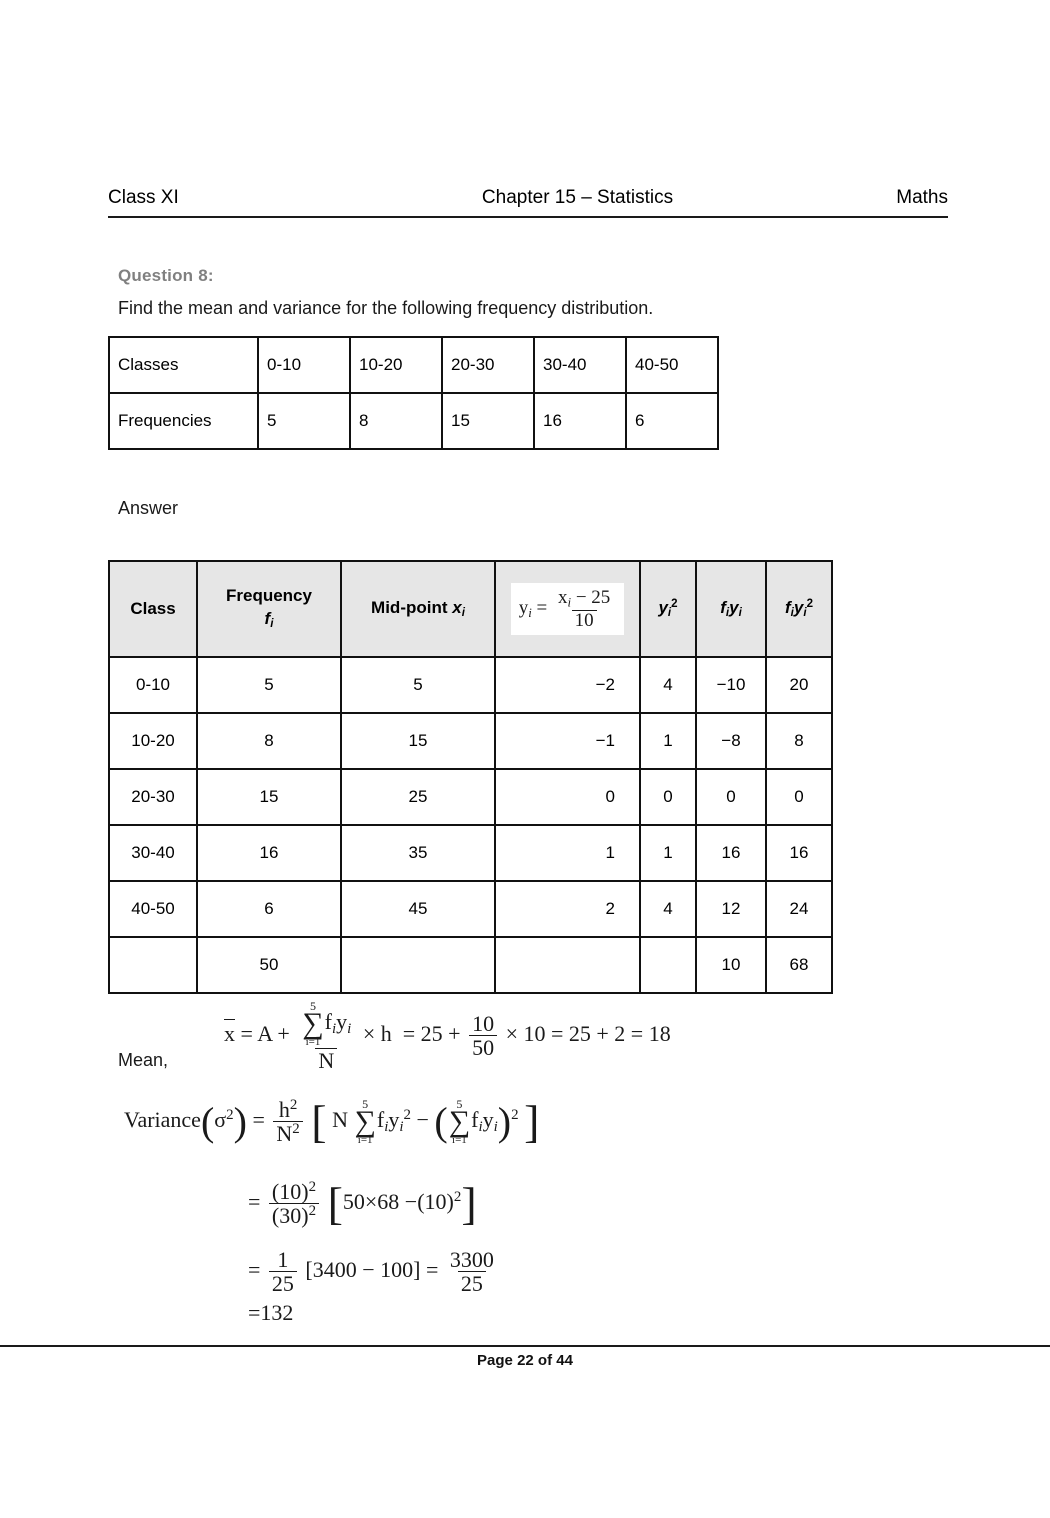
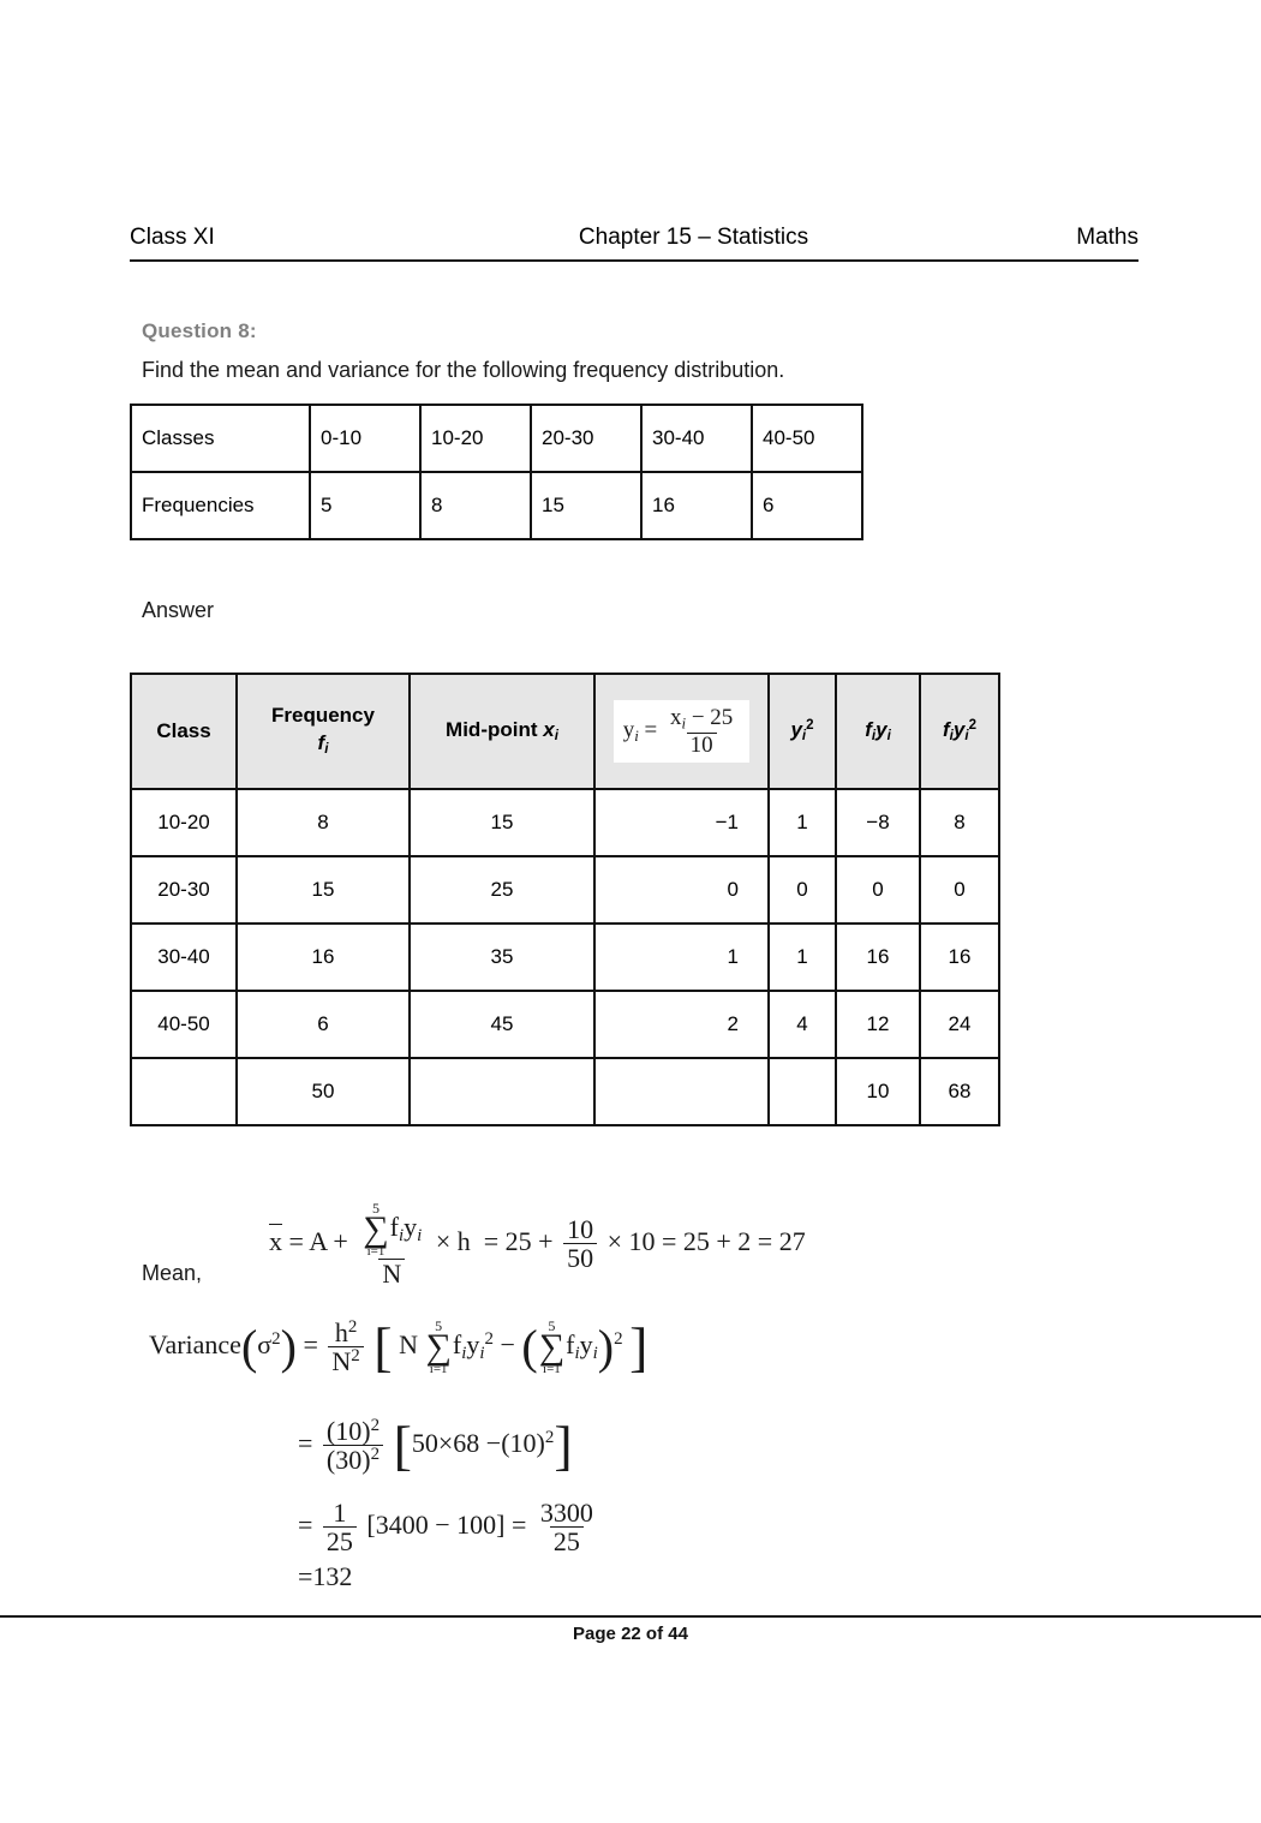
  Class XI
  Chapter 15 – Statistics
  Maths
  Question 8:
  Find the mean and variance for the following frequency distribution.
  Classes	0-10	10-20	20-30	30-40	40-50
  Frequencies	5	8	15	16	6
  Answer
  Class	Frequency fi	Mid-point xi	yi = xi − 25 10	yi2	fiyi	fiyi2
- 0-10	5	5	−2	4	−10	20
  10-20	8	15	−1	1	−8	8
  20-30	15	25	0	0	0	0
  30-40	16	35	1	1	16	16
  40-50	6	45	2	4	12	24
  	50				10	68
  Mean,
  x = A +
  5
  ∑
  i=1
  fiyi
  N
  × h = 25 +
  10
  50
- × 10 = 25 + 2 = 18
+ × 10 = 25 + 2 = 27
  Variance(σ2) =
  h2
  N2
  [ N
  5
  ∑
  i=1
  fiyi2 − (
  5
  ∑
  i=1
  fiyi)2 ]
  =
  (10)2
  (30)2
  [50×68 −(10)2]
  =
  1
  25
  [3400 − 100] =
  3300
  25
  =132
  Page 22 of 44
